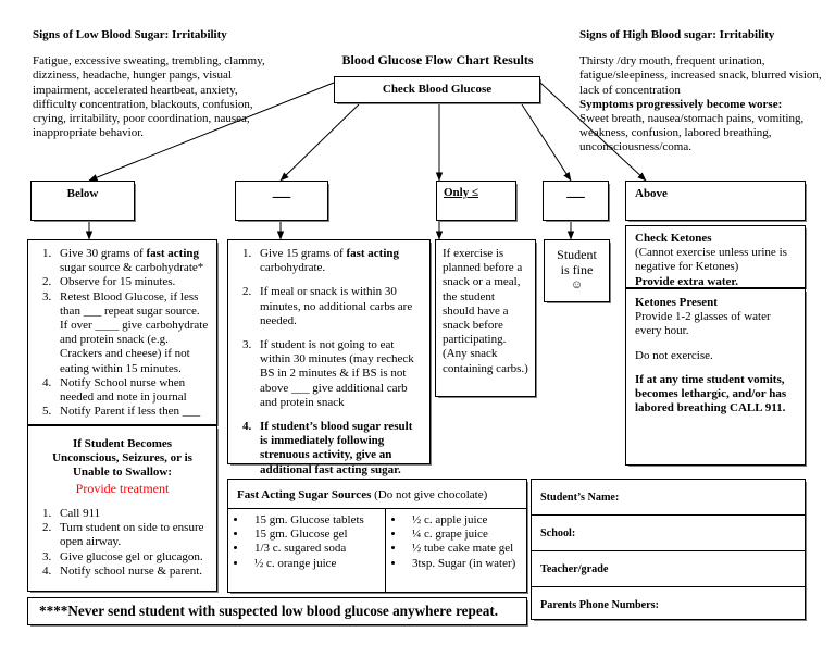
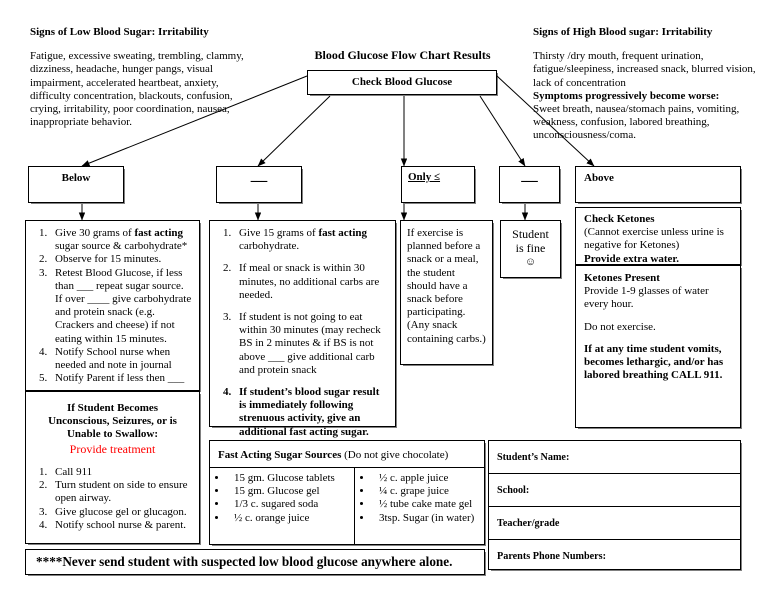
  Signs of Low Blood Sugar: Irritability
  Fatigue, excessive sweating, trembling, clammy, dizziness, headache, hunger pangs, visual impairment, accelerated heartbeat, anxiety, difficulty concentration, blackouts, confusion, crying, irritability, poor coordination, nause, inappropriate behavior.
  Blood Glucose Flow Chart Results
  Signs of High Blood sugar: Irritability
  Thirsty /dry mouth, frequent urination, fatigue/sleepiness, increased snack, blurred vision, lack of concentration
  Symptoms progressively become worse:
  Sweet breath, nausea/stomach pains, vomiting, weakness, confusion, labored breathing, unconsciousness/coma.
  Check Blood Glucose
  Below
  ___
  Only ≤
  ___
  Above
  Give 30 grams of fast acting sugar source & carbohydrate*
  Observe for 15 minutes.
  Retest Blood Glucose, if less than ___ repeat sugar source. If over ____ give carbohydrate and protein snack (e.g. Crackers and cheese) if not eating within 15 minutes.
  Notify School nurse when needed and note in journal
  Notify Parent if less then ___
  If Student Becomes
  Unconscious, Seizures, or is
  Unable to Swallow:
  Provide treatment
  Call 911
  Turn student on side to ensure open airway.
  Give glucose gel or glucagon.
  Notify school nurse & parent.
  Give 15 grams of fast acting carbohydrate.
  If meal or snack is within 30 minutes, no additional carbs are needed.
  If student is not going to eat within 30 minutes (may recheck BS in 2 minutes & if BS is not above ___ give additional carb and protein snack
  If student’s blood sugar result is immediately following strenuous activity, give an additional fast acting sugar.
  If exercise is planned before a snack or a meal, the student should have a snack before participating. (Any snack containing carbs.)
  Student
  is fine
  ☺
  Check Ketones
  (Cannot exercise unless urine is negative for Ketones)
  Provide extra water.
  Ketones Present
- Provide 1-2 glasses of water every hour.
+ Provide 1-9 glasses of water every hour.
  Do not exercise.
  If at any time student vomits, becomes lethargic, and/or has labored breathing CALL 911.
  Fast Acting Sugar Sources (Do not give chocolate)
  15 gm. Glucose tablets
  15 gm. Glucose gel
  1/3 c. sugared soda
  ½ c. orange juice
  ½ c. apple juice
  ¼ c. grape juice
  ½ tube cake mate gel
  3tsp. Sugar (in water)
  Student’s Name:
  School:
  Teacher/grade
  Parents Phone Numbers:
- ****Never send student with suspected low blood glucose anywhere repeat.
+ ****Never send student with suspected low blood glucose anywhere alone.
